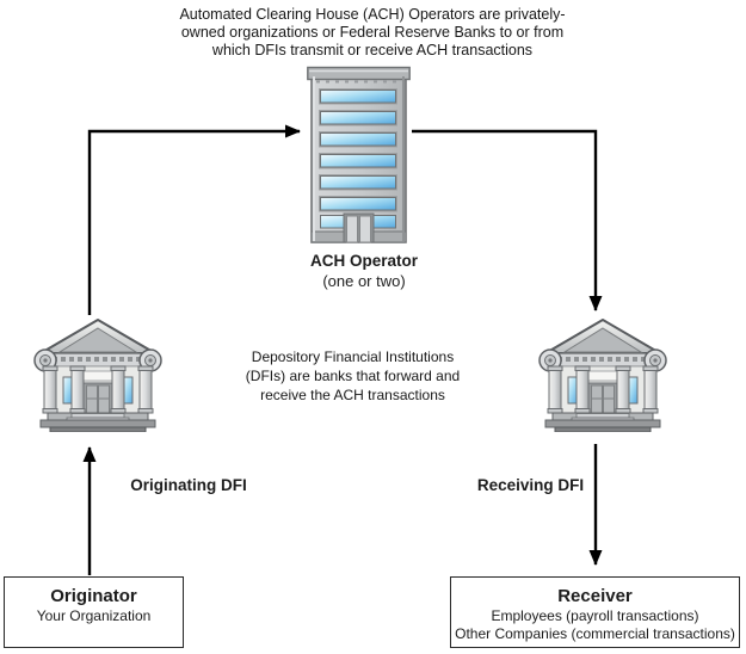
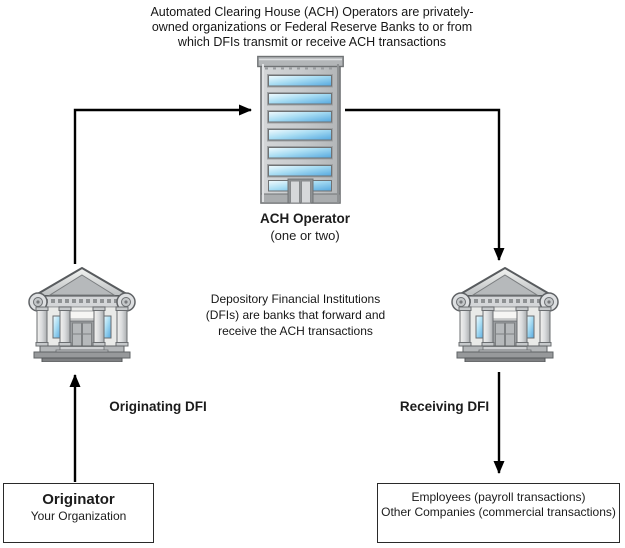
  Automated Clearing House (ACH) Operators are privately-
  owned organizations or Federal Reserve Banks to or from
  which DFIs transmit or receive ACH transactions
  ACH Operator
  (one or two)
  Depository Financial Institutions
  (DFIs) are banks that forward and
  receive the ACH transactions
  Originating DFI
  Receiving DFI
  Originator
  Your Organization
- Receiver
  Employees (payroll transactions)
  Other Companies (commercial transactions)
